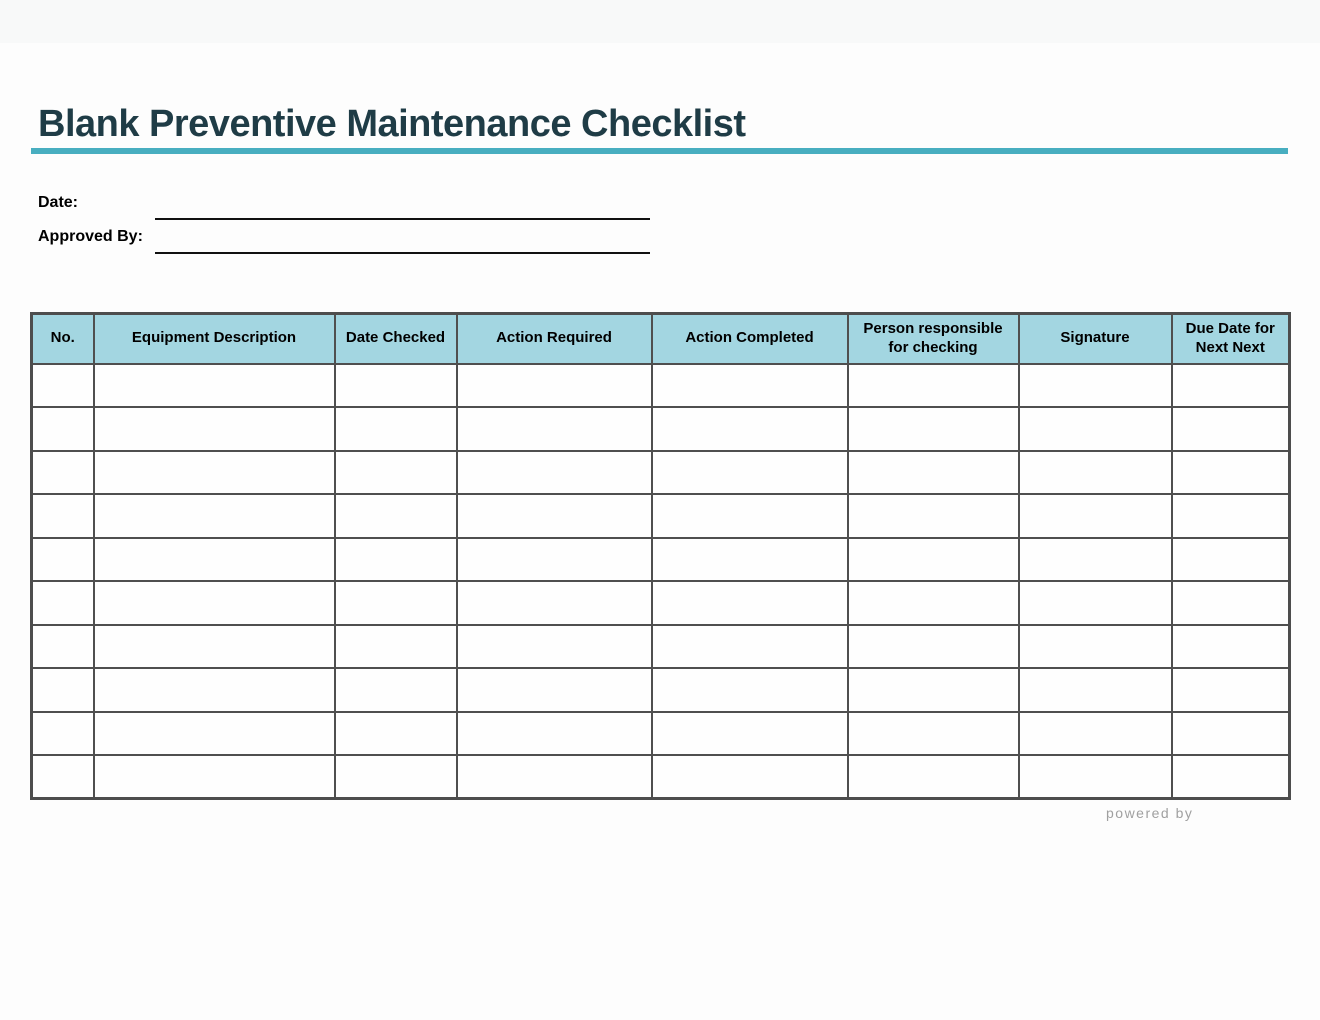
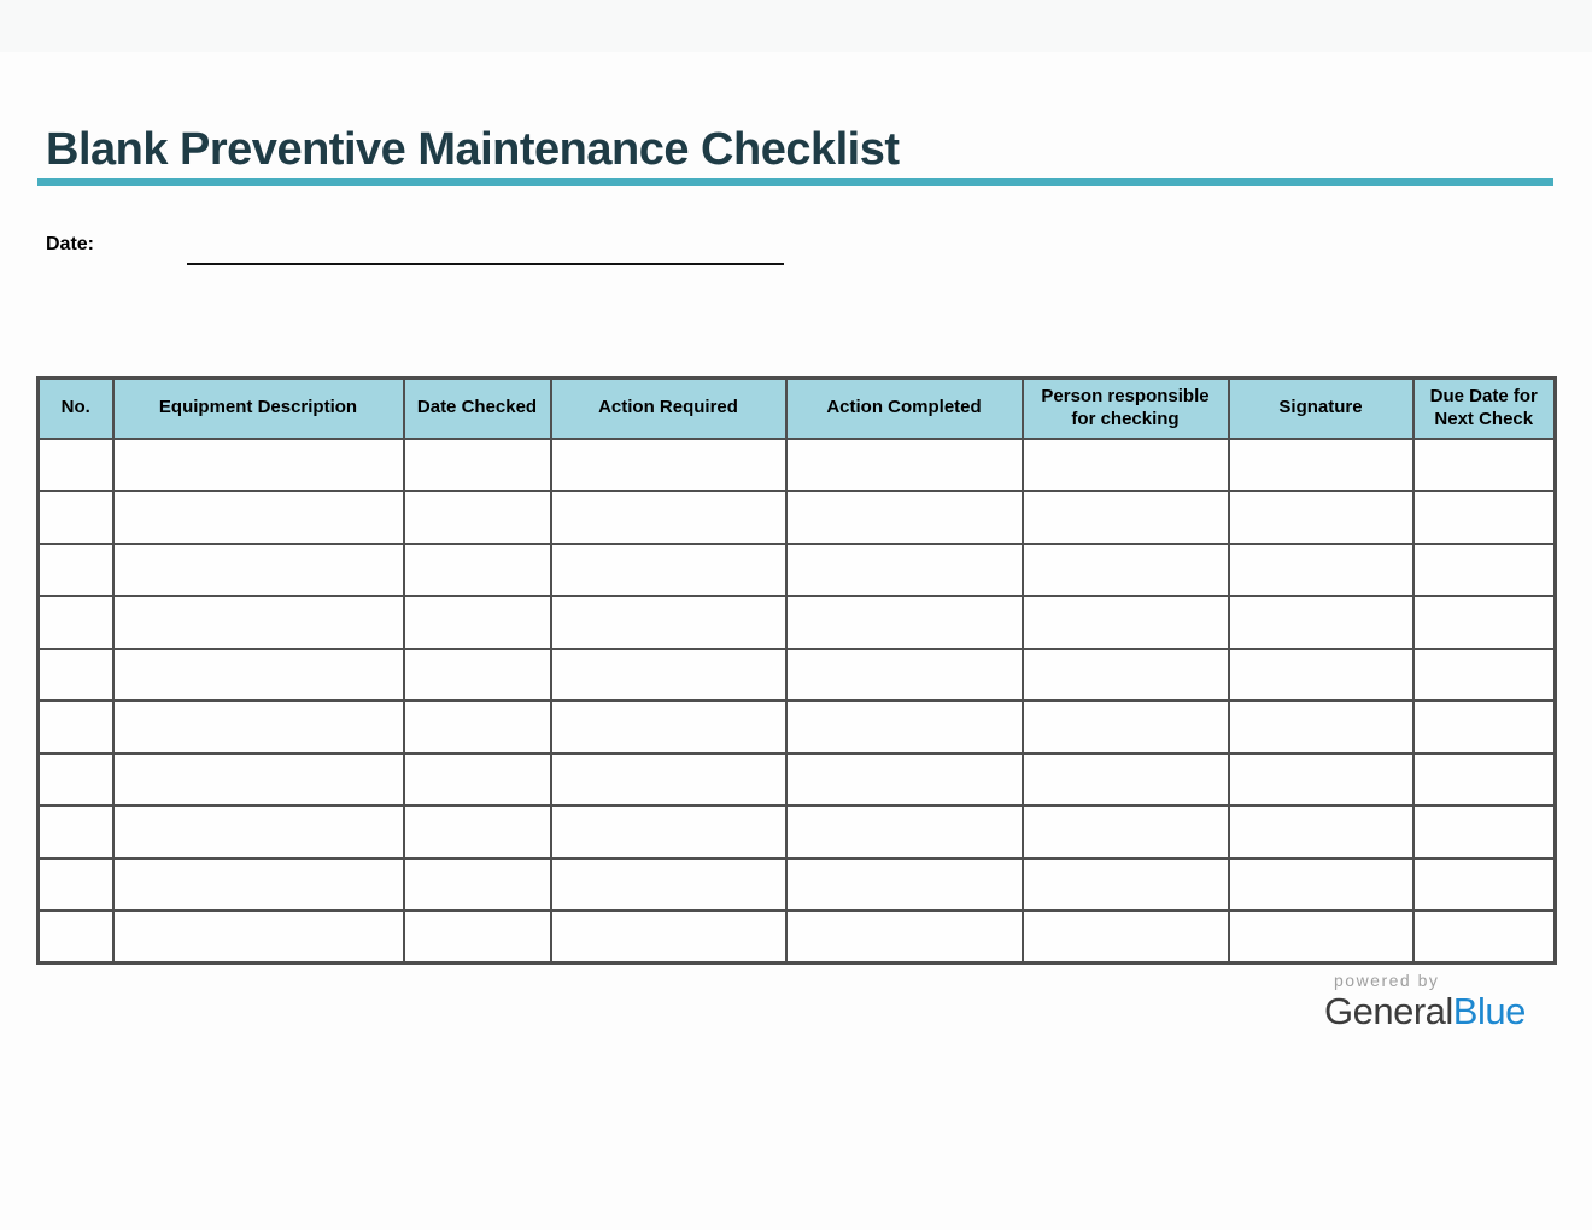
  Blank Preventive Maintenance Checklist
  Date:
- Approved By:
- No.	Equipment Description	Date Checked	Action Required	Action Completed	Person responsible for checking	Signature	Due Date for Next Next
+ No.	Equipment Description	Date Checked	Action Required	Action Completed	Person responsible for checking	Signature	Due Date for Next Check
  powered by
+ GeneralBlue
